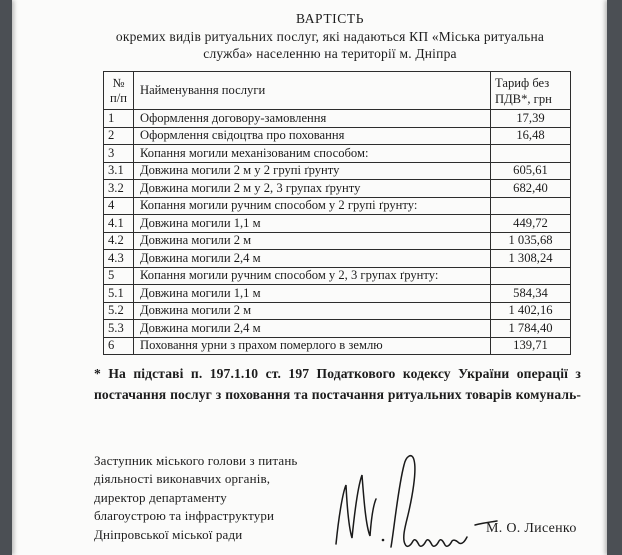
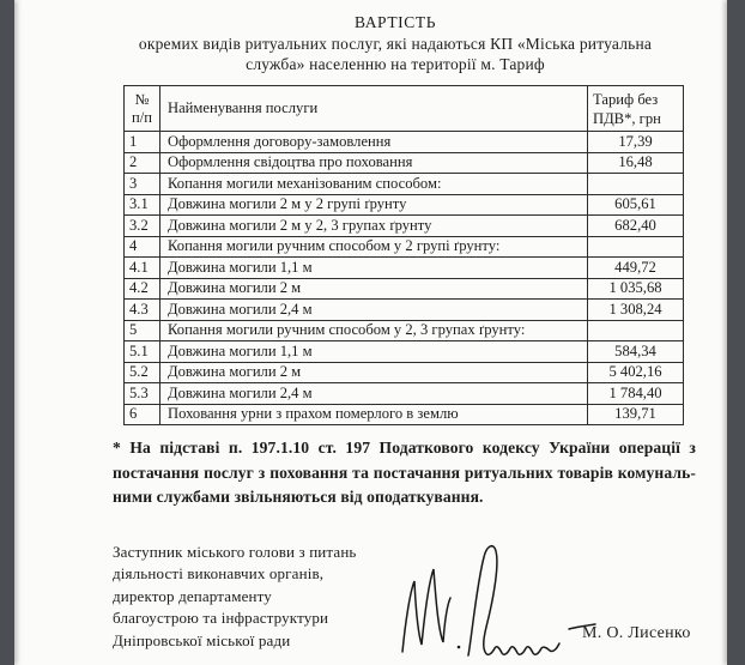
  ВАРТІСТЬ
  окремих видів ритуальних послуг, які надаються КП «Міська ритуальна
- служба» населенню на території м. Дніпра
+ служба» населенню на території м. Тариф
  № п/п	Найменування послуги	Тариф без ПДВ*, грн
  1	Оформлення договору-замовлення	17,39
  2	Оформлення свідоцтва про поховання	16,48
  3	Копання могили механізованим способом:
  3.1	Довжина могили 2 м у 2 групі ґрунту	605,61
  3.2	Довжина могили 2 м у 2, 3 групах ґрунту	682,40
  4	Копання могили ручним способом у 2 групі ґрунту:
  4.1	Довжина могили 1,1 м	449,72
  4.2	Довжина могили 2 м	1 035,68
  4.3	Довжина могили 2,4 м	1 308,24
  5	Копання могили ручним способом у 2, 3 групах ґрунту:
  5.1	Довжина могили 1,1 м	584,34
- 5.2	Довжина могили 2 м	1 402,16
+ 5.2	Довжина могили 2 м	5 402,16
  5.3	Довжина могили 2,4 м	1 784,40
  6	Поховання урни з прахом померлого в землю	139,71
  * На підставі п. 197.1.10 ст. 197 Податкового кодексу України операції з
  постачання послуг з поховання та постачання ритуальних товарів комуналь-
+ ними службами звільняються від оподаткування.
  Заступник міського голови з питань
  діяльності виконавчих органів,
  директор департаменту
  благоустрою та інфраструктури
  Дніпровської міської ради
  М. О. Лисенко
